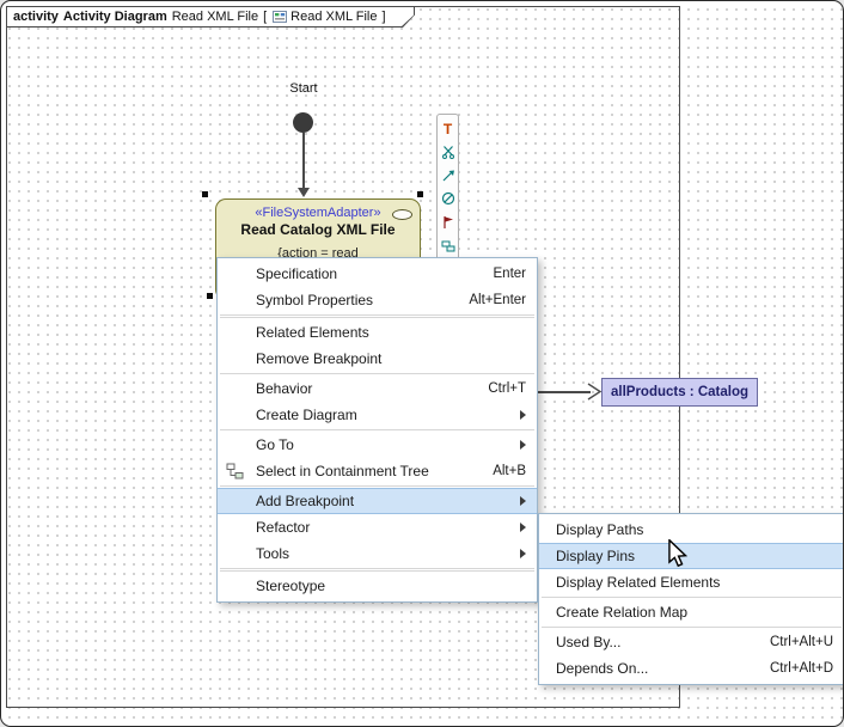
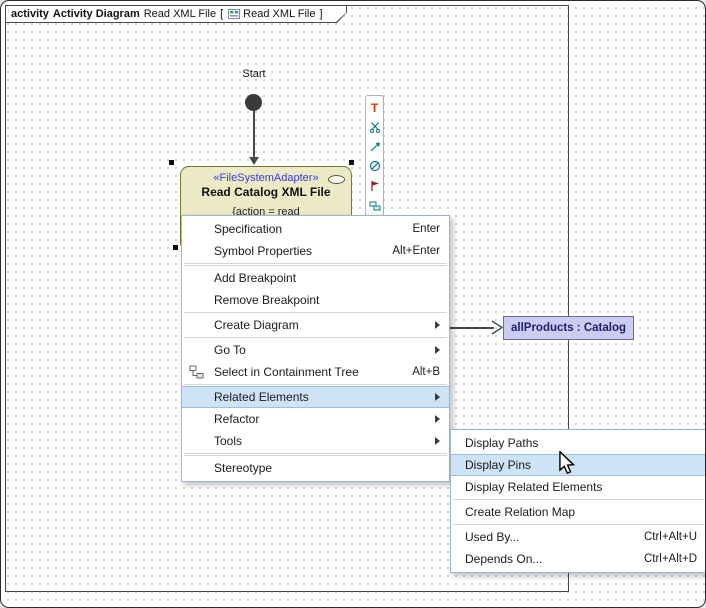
  activity
  Activity Diagram
  Read XML File
  [
  Read XML File
  ]
  Start
  «FileSystemAdapter»
  Read Catalog XML File
  {action = read
  T
  allProducts : Catalog
  Specification
  Enter
  Symbol Properties
  Alt+Enter
- Related Elements
+ Add Breakpoint
  Remove Breakpoint
- Behavior
- Ctrl+T
  Create Diagram
  Go To
  Select in Containment Tree
  Alt+B
- Add Breakpoint
+ Related Elements
  Refactor
  Tools
  Stereotype
  Display Paths
  Display Pins
  Display Related Elements
  Create Relation Map
  Used By...
  Ctrl+Alt+U
  Depends On...
  Ctrl+Alt+D
